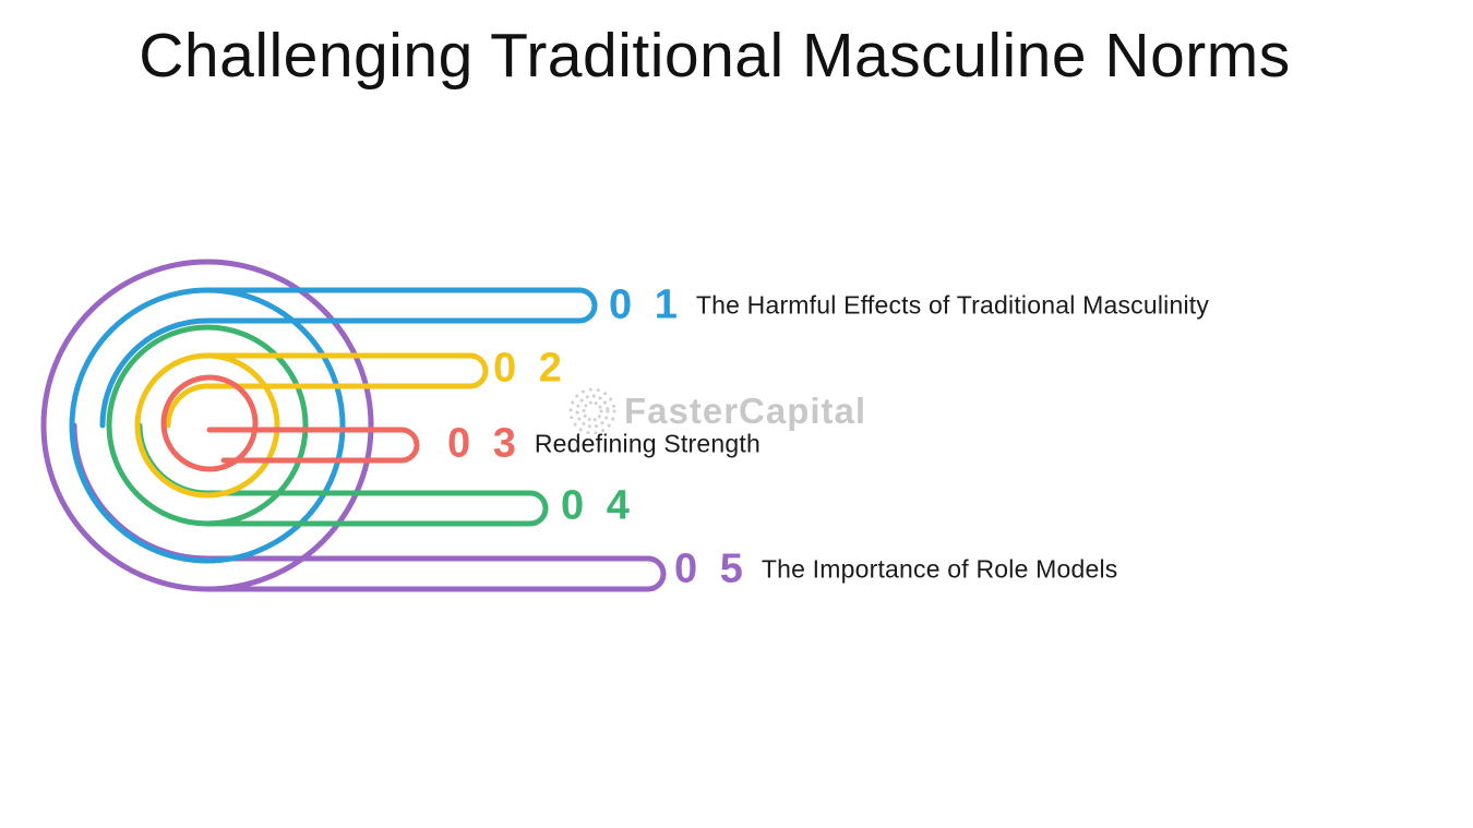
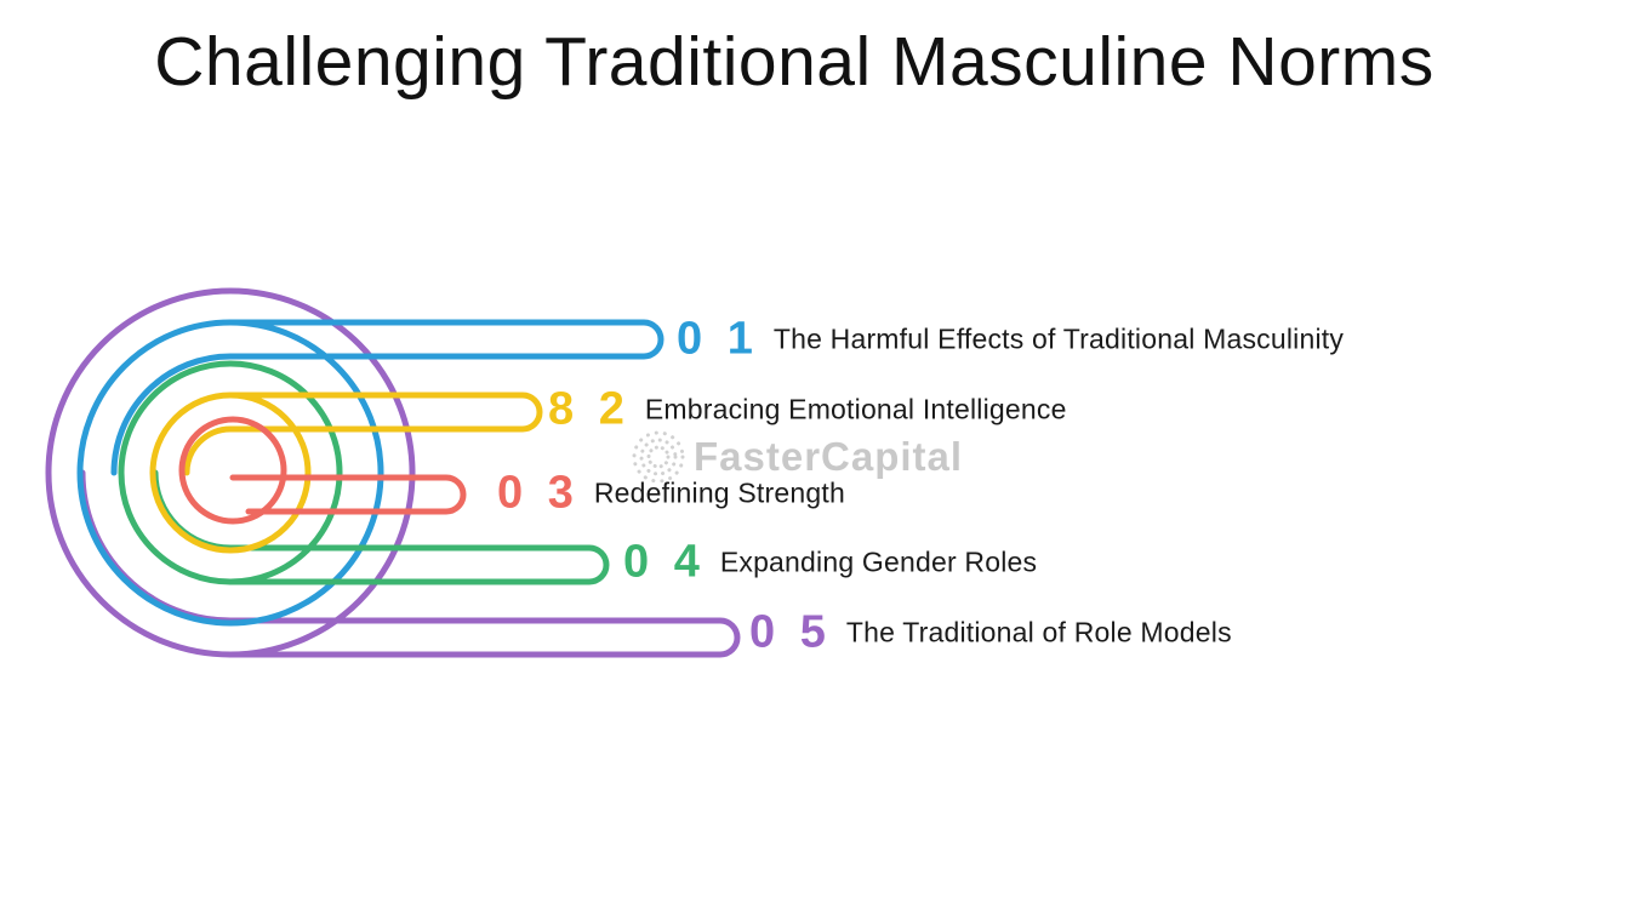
  Challenging Traditional Masculine Norms
  FasterCapital
  0 1
  The Harmful Effects of Traditional Masculinity
- 0 2
+ 8 2
+ Embracing Emotional Intelligence
  0 3
  Redefining Strength
  0 4
+ Expanding Gender Roles
  0 5
- The Importance of Role Models
+ The Traditional of Role Models
